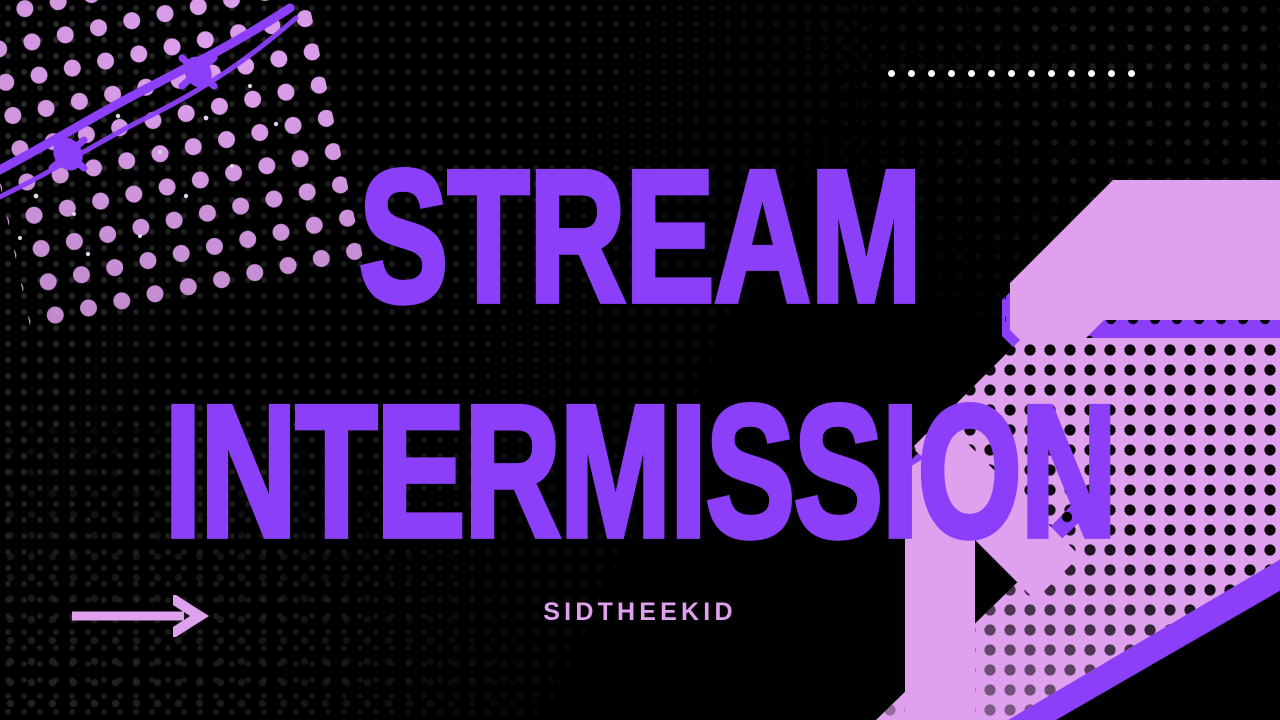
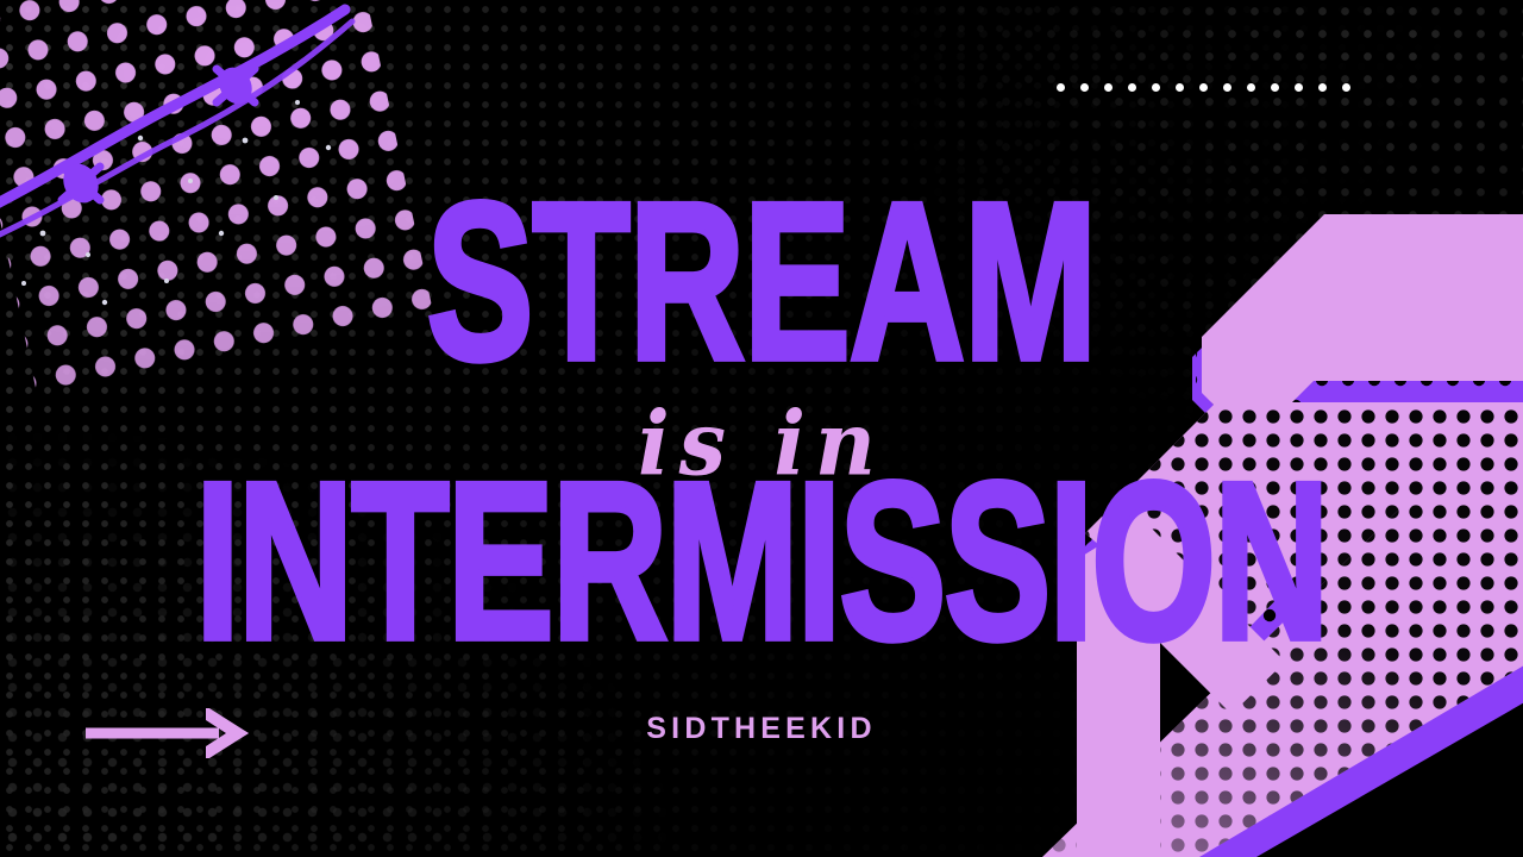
  STREAM
  INTERMISSION
+ is in
  SIDTHEEKID
